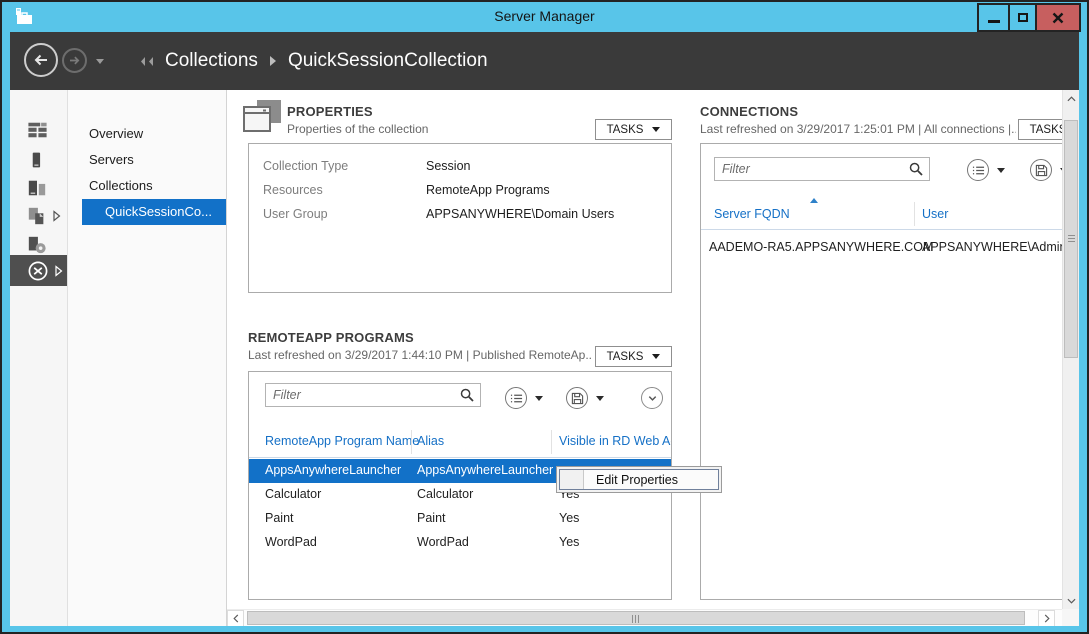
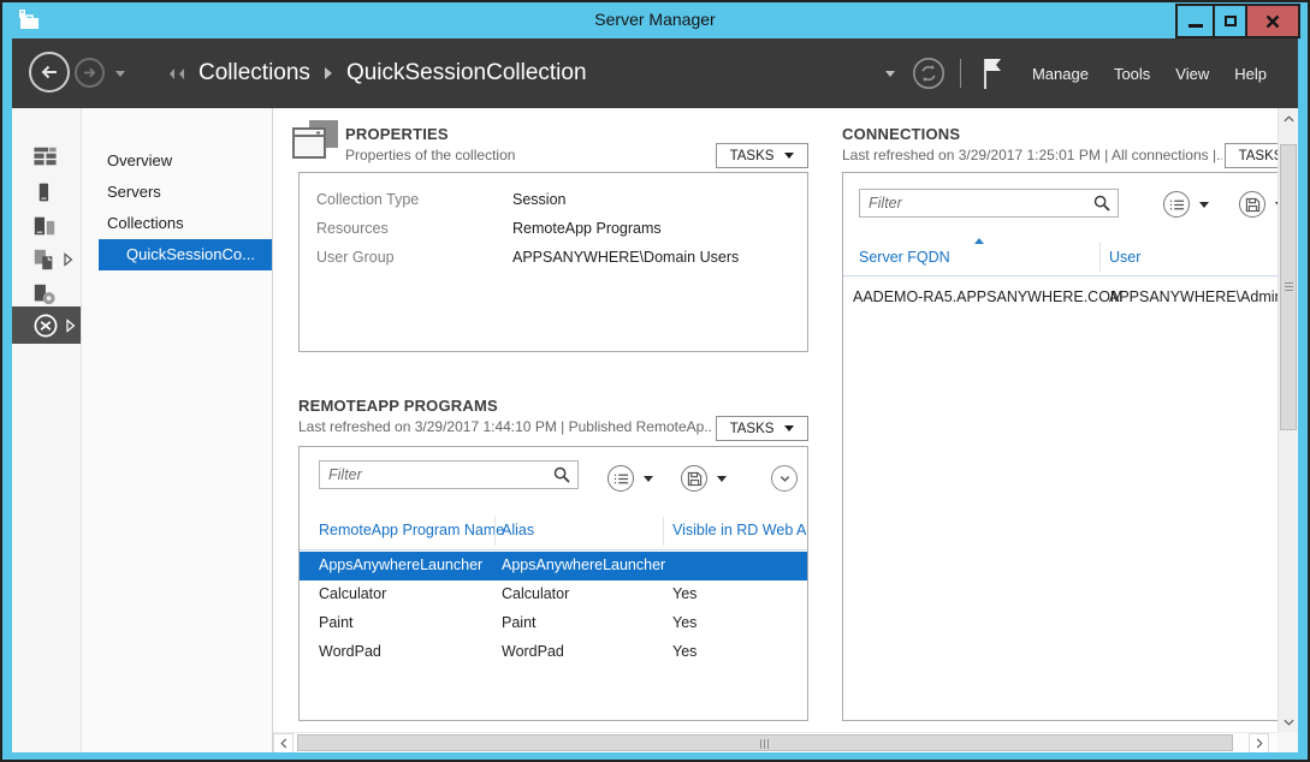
  Server Manager
  Collections
  QuickSessionCollection
+ Manage
+ Tools
+ View
+ Help
  Overview
  Servers
  Collections
  QuickSessionCo...
  PROPERTIES
  Properties of the collection
  TASKS
  Collection Type
  Session
  Resources
  RemoteApp Programs
  User Group
  APPSANYWHERE\Domain Users
  REMOTEAPP PROGRAMS
  Last refreshed on 3/29/2017 1:44:10 PM | Published RemoteAp..
  TASKS
  Filter
  RemoteApp Program Name
  Alias
  Visible in RD Web A
  AppsAnywhereLauncher
  AppsAnywhereLauncher
  Calculator
  Calculator
  Yes
  Paint
  Paint
  Yes
  WordPad
  WordPad
  Yes
  CONNECTIONS
  Last refreshed on 3/29/2017 1:25:01 PM | All connections |.
  TASK
  Filter
  Server FQDN
  User
  AADEMO-RA5.APPSANYWHERE.COM
  APPSANYWHERE\Admi
- Edit Properties
